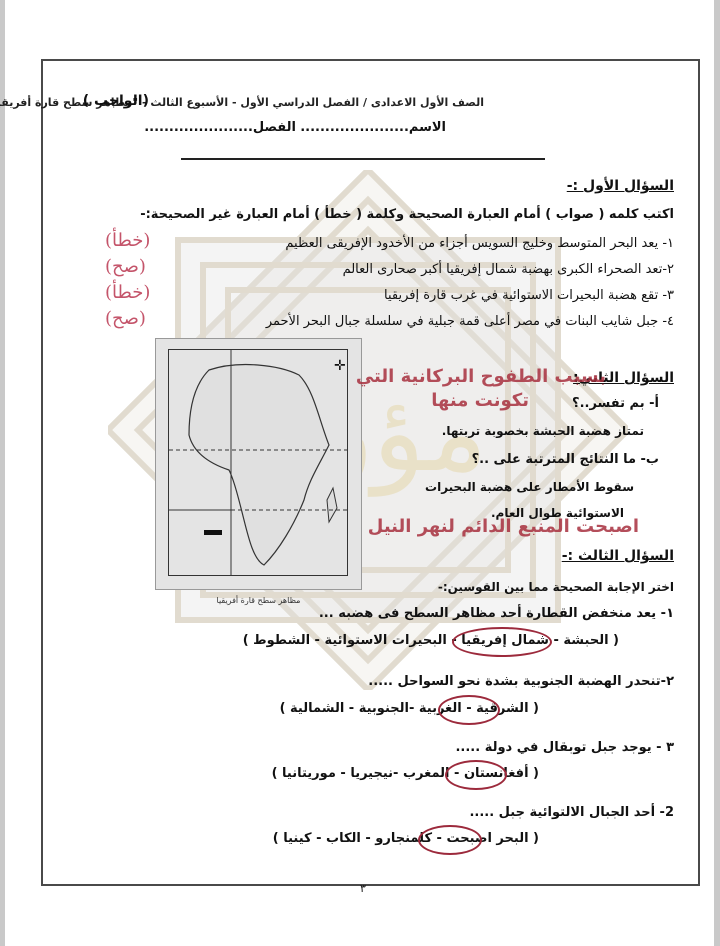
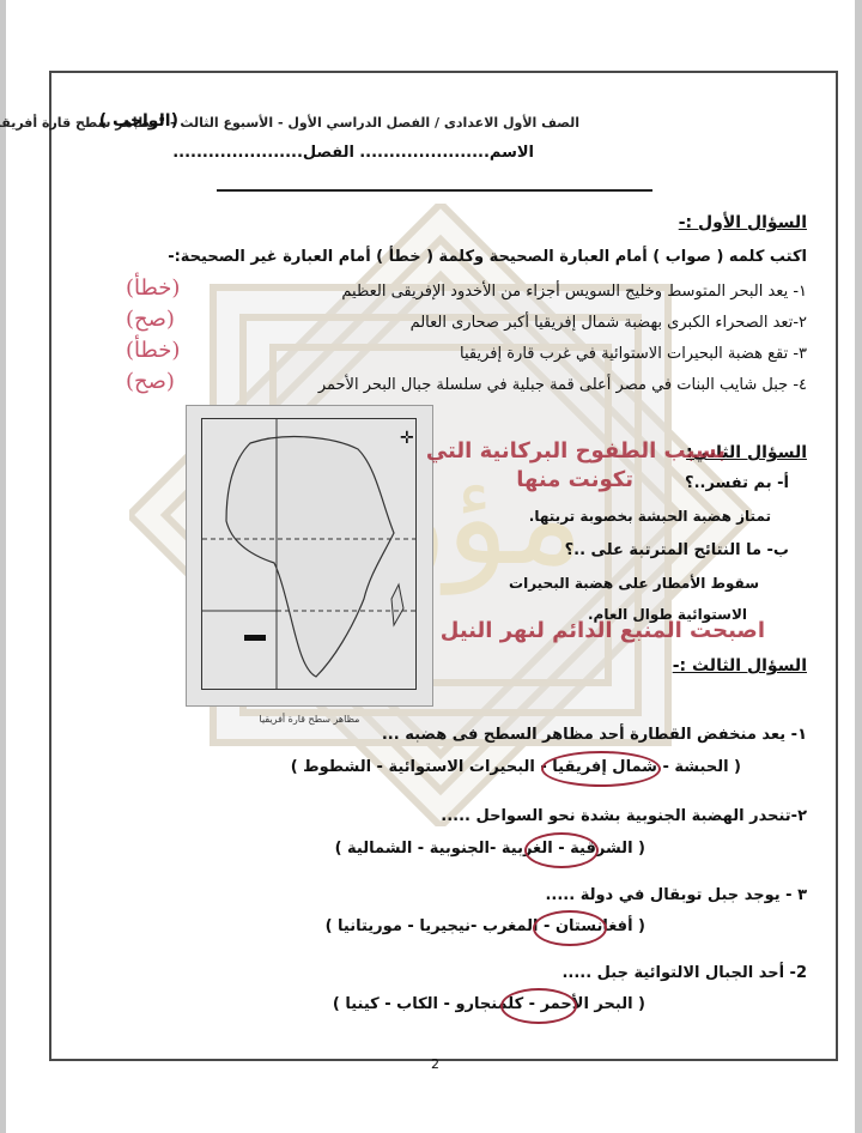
  الصف الأول الاعدادى / الفصل الدراسي الأول - الأسبوع الثالث - "مظاهر سطح قارة أفريق
  (الواجب )
  الاسم......................
  الفصل......................
  السؤال الأول :-
  اكتب كلمه ( صواب ) أمام العبارة الصحيحة وكلمة ( خطأ ) أمام العبارة غير الصحيحة:-
  ١- يعد البحر المتوسط وخليج السويس أجزاء من الأخدود الإفريقى العظيم
  ٢-تعد الصحراء الكبرى بهضبة شمال إفريقيا أكبر صحارى العالم
  ٣- تقع هضبة البحيرات الاستوائية في غرب قارة إفريقيا
  ٤- جبل شايب البنات في مصر أعلى قمة جبلية في سلسلة جبال البحر الأحمر
  (خطأ)
  (صح)
  (خطأ)
  (صح)
  ✛
  مظاهر سطح قارة أفريقيا
  السؤال الثاني:
  بسبب الطفوح البركانية التي
  تكونت منها
  أ- بم تفسر..؟
  تمتاز هضبة الحبشة بخصوبة تربتها.
  ب- ما النتائج المترتبة على ..؟
  سقوط الأمطار على هضبة البحيرات
  الاستوائية طوال العام.
  اصبحت المنبع الدائم لنهر النيل
  السؤال الثالث :-
- اختر الإجابة الصحيحة مما بين القوسين:-
  ١- يعد منخفض القطارة أحد مظاهر السطح فى هضبه ...
  ( الحبشة - شمال إفريقيا - البحيرات الاستوائية - الشطوط )
  ٢-تنحدر الهضبة الجنوبية بشدة نحو السواحل .....
  ( الشرقية - الغربية -الجنوبية - الشمالية )
  ٣ - يوجد جبل توبقال في دولة .....
  ( أفغانستان - المغرب -نيجيريا - موريتانيا )
  2- أحد الجبال الالتوائية جبل .....
- ( البحر اصبحت - كلمنجارو - الكاب - كينيا )
+ ( البحر الأحمر - كلمنجارو - الكاب - كينيا )
- ٣
+ 2
